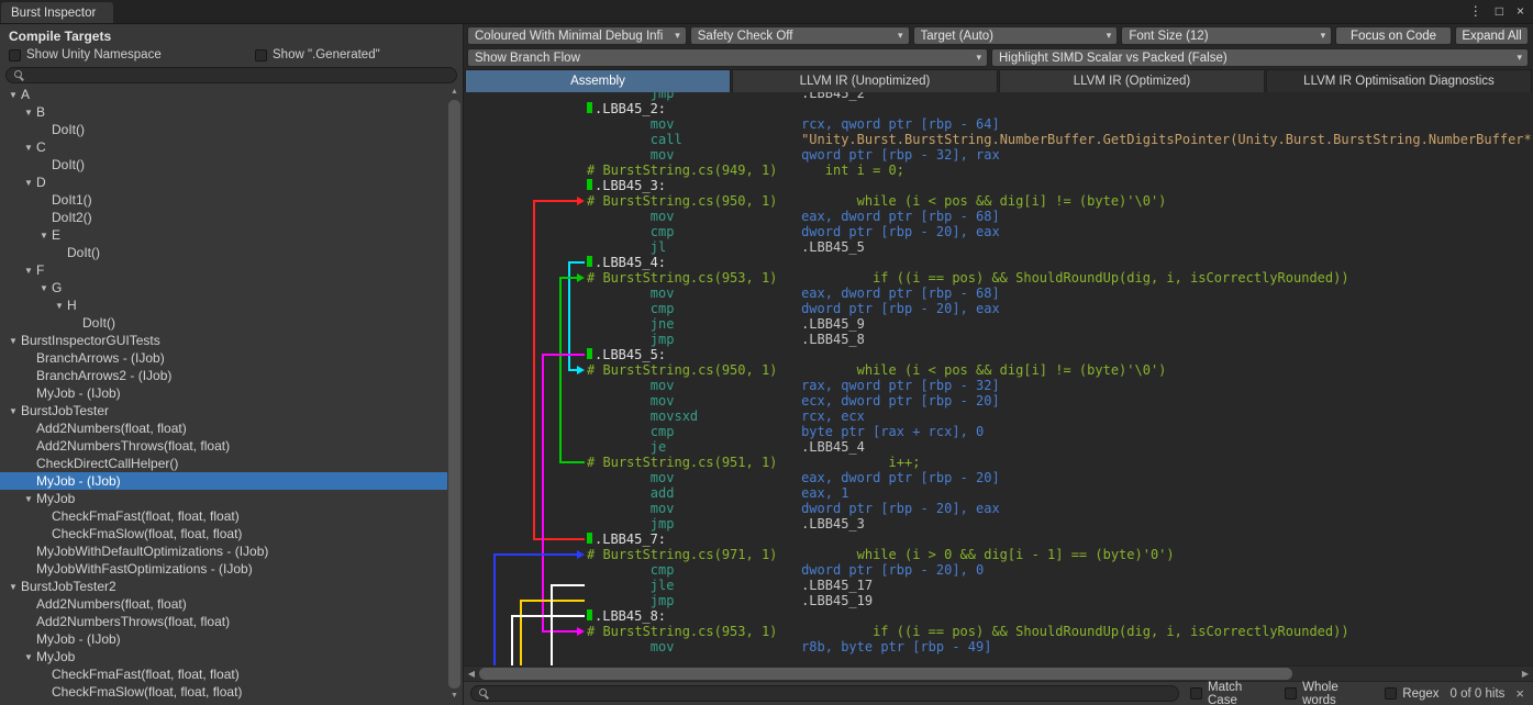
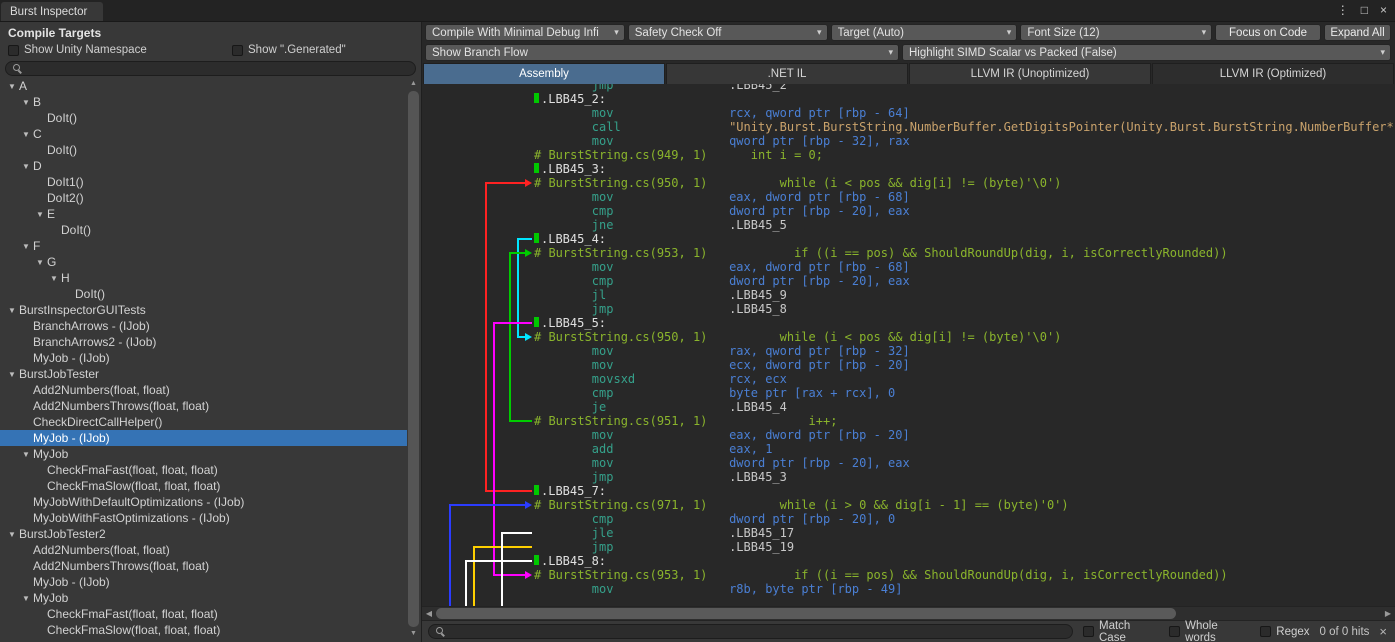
  Burst Inspector
  ⋮
  □
  ×
  Compile Targets
  Show Unity Namespace
  Show ".Generated"
  ▼ A
  ▼ B
  DoIt()
  ▼ C
  DoIt()
  ▼ D
  DoIt1()
  DoIt2()
  ▼ E
  DoIt()
  ▼ F
  ▼ G
  ▼ H
  DoIt()
  ▼ BurstInspectorGUITests
  BranchArrows - (IJob)
  BranchArrows2 - (IJob)
  MyJob - (IJob)
  ▼ BurstJobTester
  Add2Numbers(float, float)
  Add2NumbersThrows(float, float)
  CheckDirectCallHelper()
  MyJob - (IJob)
  ▼ MyJob
  CheckFmaFast(float, float, float)
  CheckFmaSlow(float, float, float)
  MyJobWithDefaultOptimizations - (IJob)
  MyJobWithFastOptimizations - (IJob)
  ▼ BurstJobTester2
  Add2Numbers(float, float)
  Add2NumbersThrows(float, float)
  MyJob - (IJob)
  ▼ MyJob
  CheckFmaFast(float, float, float)
  CheckFmaSlow(float, float, float)
- Coloured With Minimal Debug Infi
+ Compile With Minimal Debug Infi
  ▾
  Safety Check Off
  ▾
  Target (Auto)
  ▾
  Font Size (12)
  ▾
  Focus on Code
  Expand All
  Show Branch Flow
  ▾
  Highlight SIMD Scalar vs Packed (False)
  ▾
  Assembly
+ .NET IL
  LLVM IR (Unoptimized)
  LLVM IR (Optimized)
- LLVM IR Optimisation Diagnostics
  jmp .LBB45_2
  .LBB45_2:
  mov rcx, qword ptr [rbp - 64]
  call "Unity.Burst.BurstString.NumberBuffer.GetDigitsPointer(Unity.Burst.BurstString.NumberBuffer*
  mov qword ptr [rbp - 32], rax
  # BurstString.cs(949, 1) int i = 0;
  .LBB45_3:
  # BurstString.cs(950, 1) while (i < pos && dig[i] != (byte)'\0')
  mov eax, dword ptr [rbp - 68]
  cmp dword ptr [rbp - 20], eax
- jl .LBB45_5
+ jne .LBB45_5
  .LBB45_4:
  # BurstString.cs(953, 1) if ((i == pos) && ShouldRoundUp(dig, i, isCorrectlyRounded))
  mov eax, dword ptr [rbp - 68]
  cmp dword ptr [rbp - 20], eax
- jne .LBB45_9
+ jl .LBB45_9
  jmp .LBB45_8
  .LBB45_5:
  # BurstString.cs(950, 1) while (i < pos && dig[i] != (byte)'\0')
  mov rax, qword ptr [rbp - 32]
  mov ecx, dword ptr [rbp - 20]
  movsxd rcx, ecx
  cmp byte ptr [rax + rcx], 0
  je .LBB45_4
  # BurstString.cs(951, 1) i++;
  mov eax, dword ptr [rbp - 20]
  add eax, 1
  mov dword ptr [rbp - 20], eax
  jmp .LBB45_3
  .LBB45_7:
  # BurstString.cs(971, 1) while (i > 0 && dig[i - 1] == (byte)'0')
  cmp dword ptr [rbp - 20], 0
  jle .LBB45_17
  jmp .LBB45_19
  .LBB45_8:
  # BurstString.cs(953, 1) if ((i == pos) && ShouldRoundUp(dig, i, isCorrectlyRounded))
  mov r8b, byte ptr [rbp - 49]
  ◀
  ▶
  Match Case
  Whole words
  Regex
  0 of 0 hits
  ×
